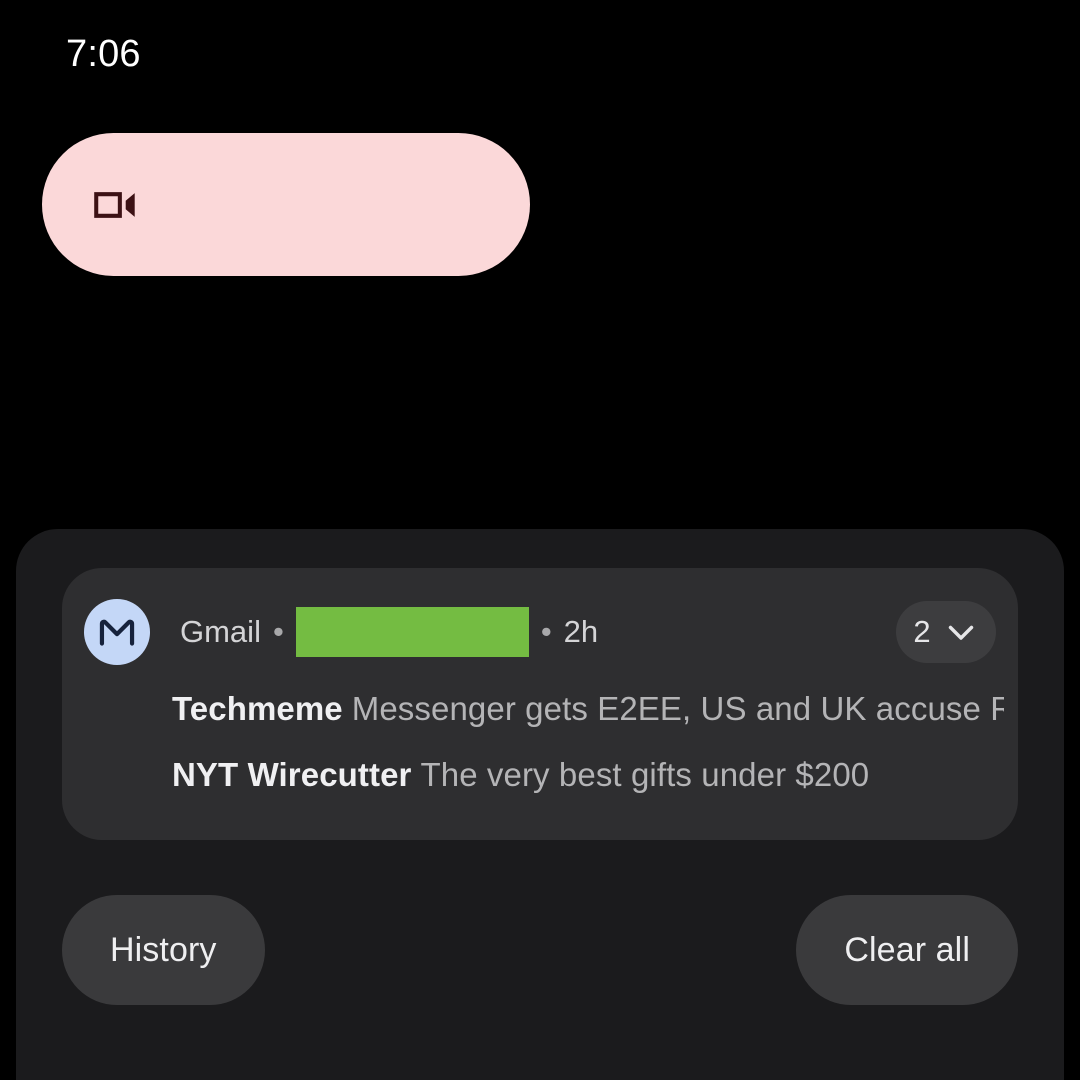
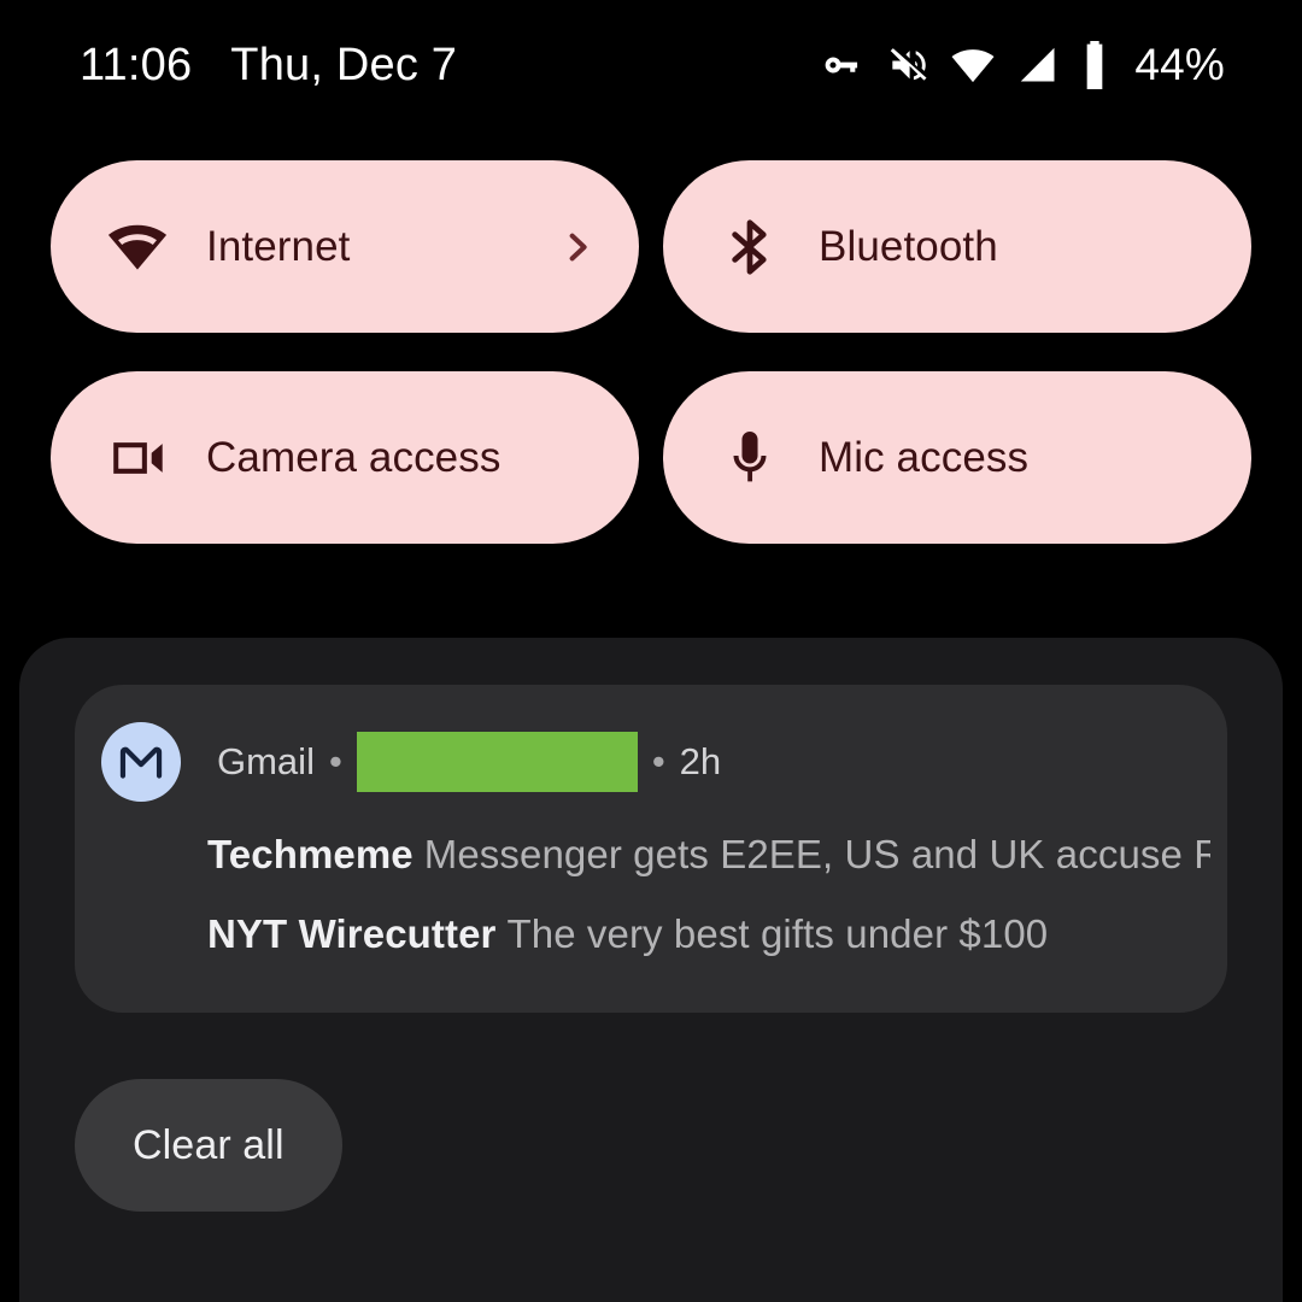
- 7:06
+ 11:06
+ Thu, Dec 7
+ 44%
+ Internet
+ Bluetooth
+ Camera access
+ Mic access
  Gmail
  •
  •
  2h
- 2
  Techmeme Messenger gets E2EE, US and UK accuse R
- NYT Wirecutter The very best gifts under $200
+ NYT Wirecutter The very best gifts under $100
- History
  Clear all
